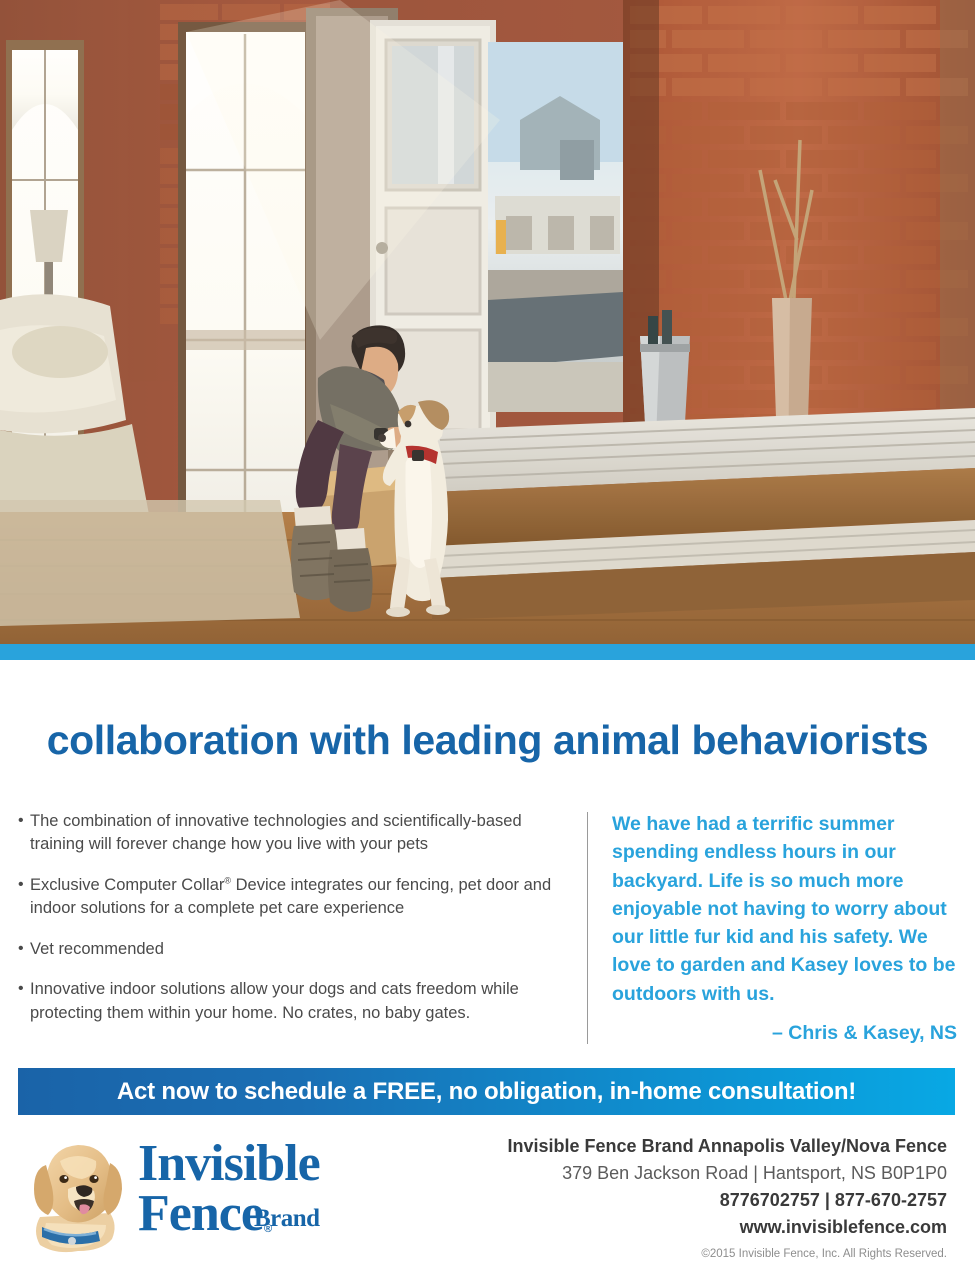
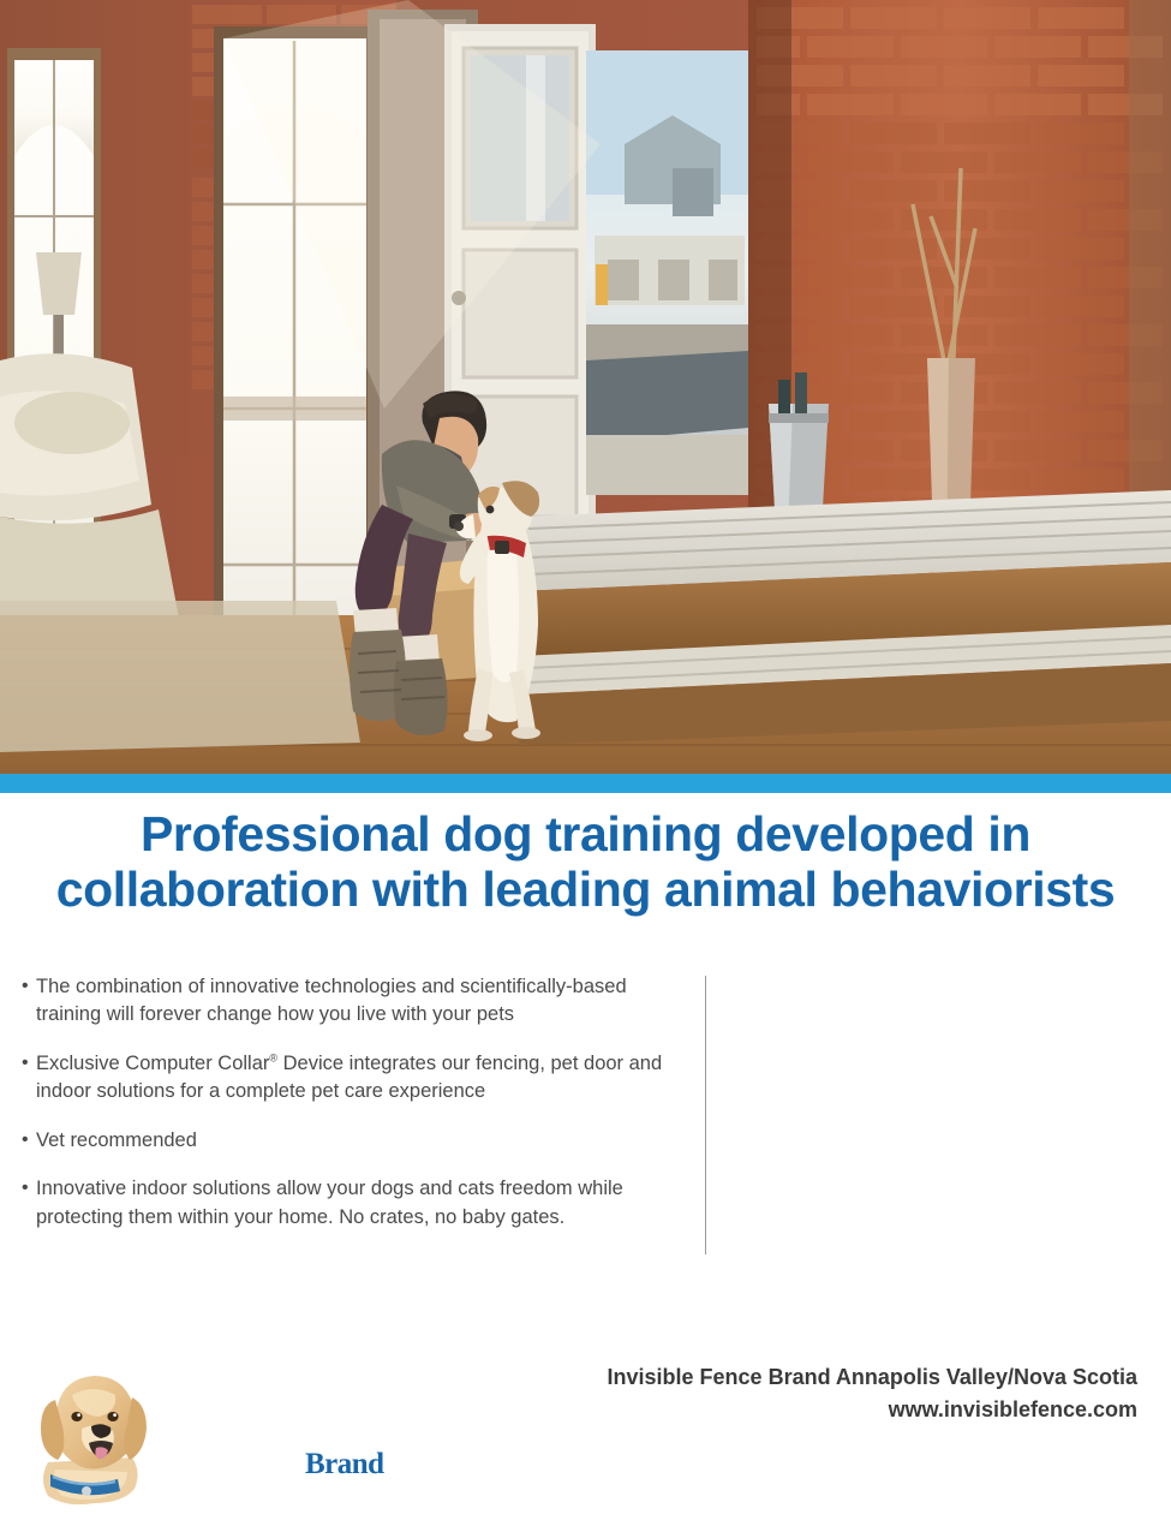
+ Professional dog training developed in
  collaboration with leading animal behaviorists
  •
  The combination of innovative technologies and scientifically-based training will forever change how you live with your pets
  •
  Exclusive Computer Collar® Device integrates our fencing, pet door and indoor solutions for a complete pet care experience
  •
  Vet recommended
  •
  Innovative indoor solutions allow your dogs and cats freedom while protecting them within your home. No crates, no baby gates.
- We have had a terrific summer spending endless hours in our backyard. Life is so much more enjoyable not having to worry about our little fur kid and his safety. We love to garden and Kasey loves to be outdoors with us.
- – Chris & Kasey, NS
- Act now to schedule a FREE, no obligation, in-home consultation!
- Invisible
- Fence®
  Brand
- Invisible Fence Brand Annapolis Valley/Nova Fence
+ Invisible Fence Brand Annapolis Valley/Nova Scotia
- 379 Ben Jackson Road | Hantsport, NS B0P1P0
- 8776702757 | 877-670-2757
  www.invisiblefence.com
- ©2015 Invisible Fence, Inc. All Rights Reserved.
